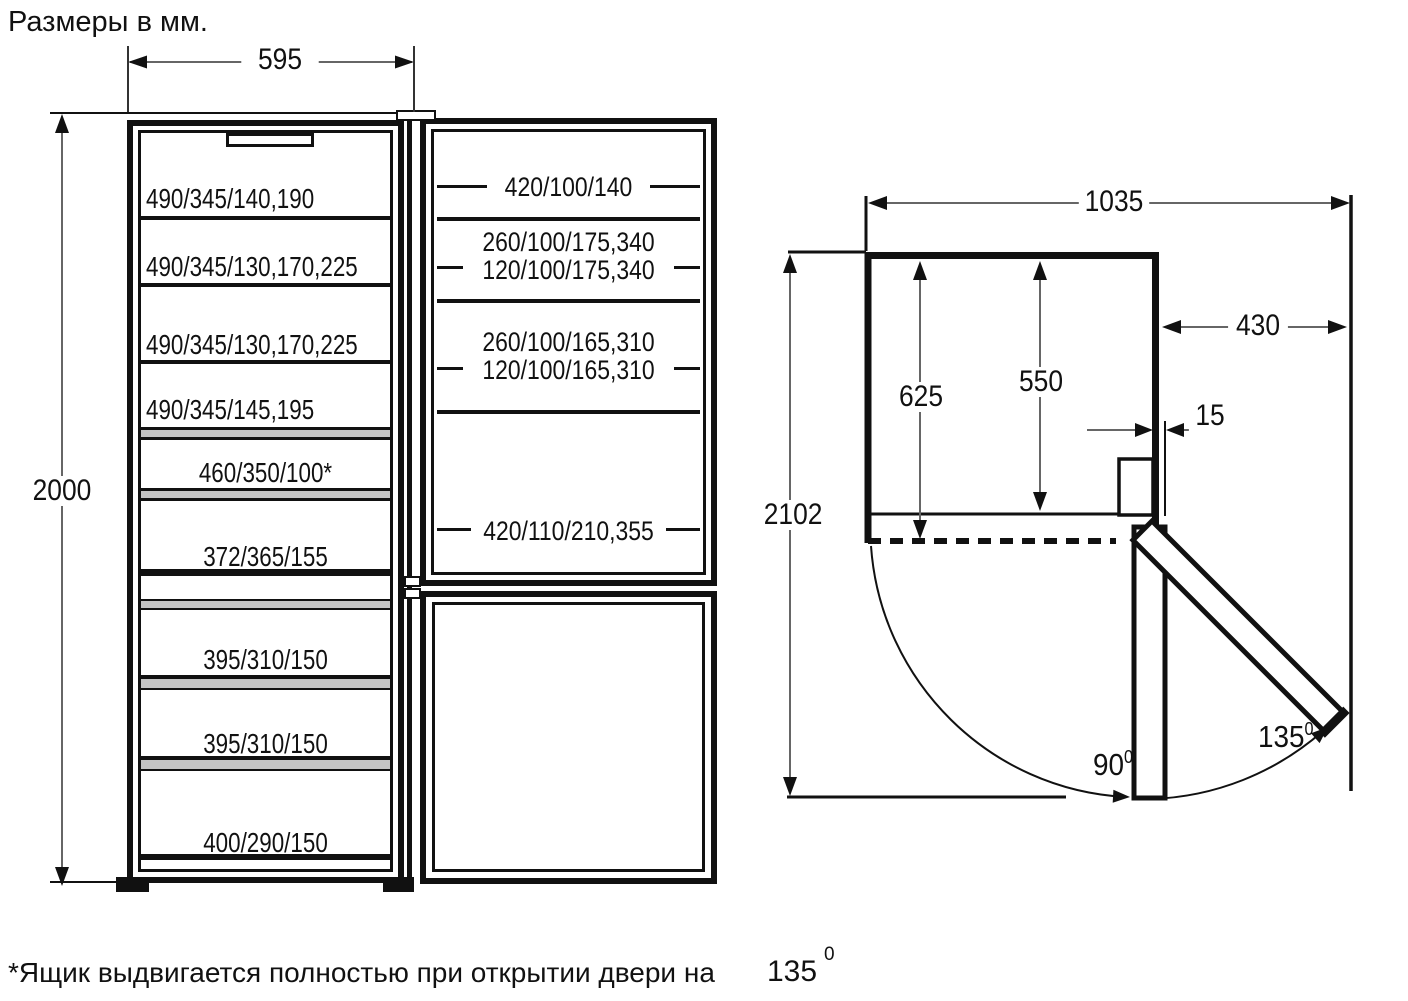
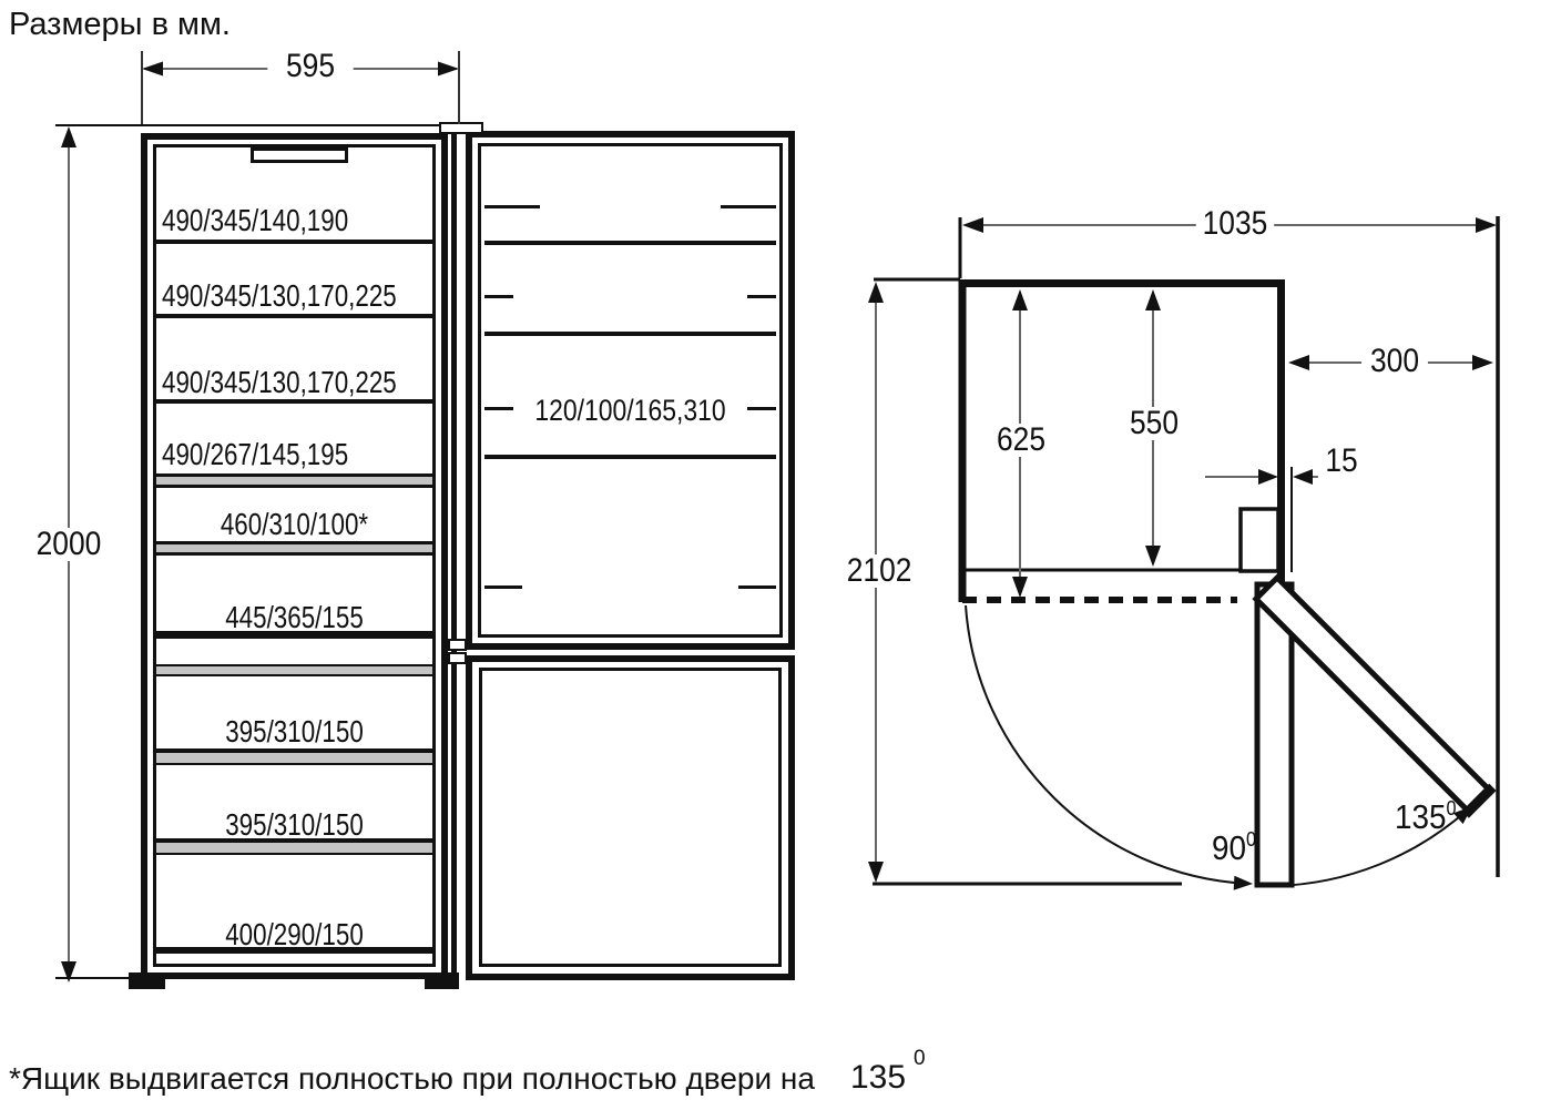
  Размеры в мм.
  490/345/140,190
  490/345/130,170,225
  490/345/130,170,225
- 490/345/145,195
+ 490/267/145,195
- 460/350/100*
+ 460/310/100*
- 372/365/155
+ 445/365/155
  395/310/150
  395/310/150
  400/290/150
- 420/100/140
- 260/100/175,340
- 120/100/175,340
- 260/100/165,310
  120/100/165,310
- 420/110/210,355
  595
  2000
  1035
- 430
+ 300
  625
  550
  2102
  15
  900
  1350
- *Ящик выдвигается полностью при открытии двери на
+ *Ящик выдвигается полностью при полностью двери на
  135
  0
